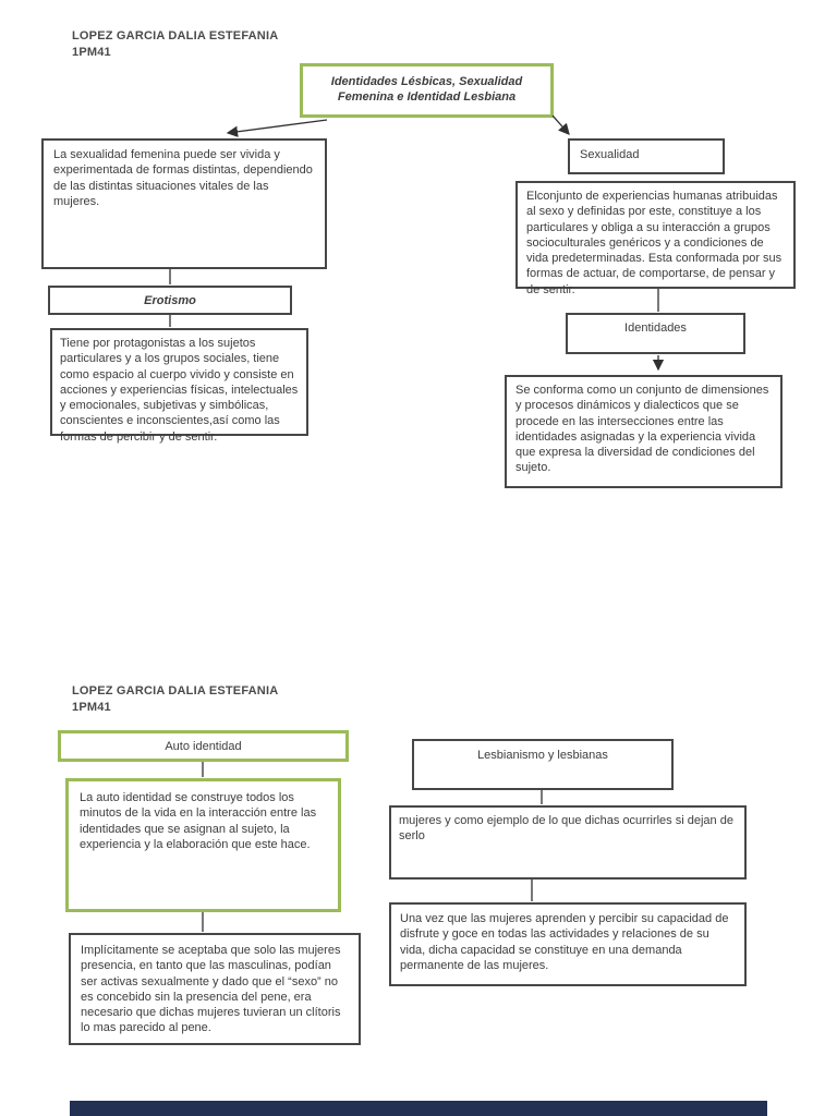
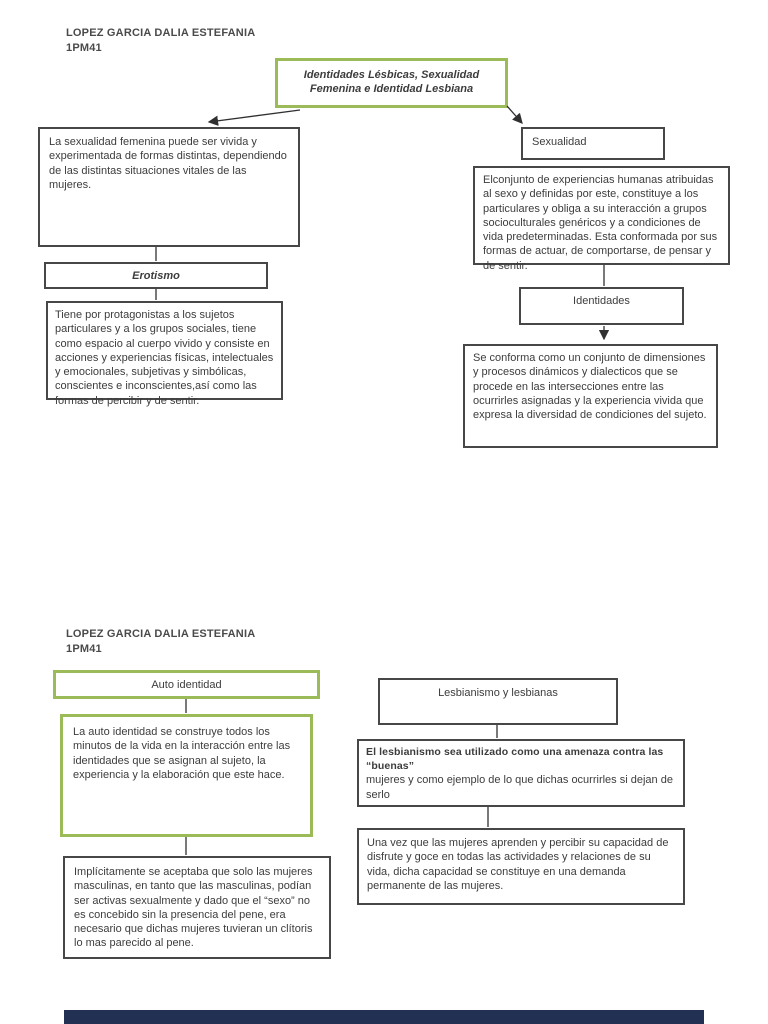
  LOPEZ GARCIA DALIA ESTEFANIA
  1PM41
  Identidades Lésbicas, Sexualidad Femenina e Identidad Lesbiana
  La sexualidad femenina puede ser vivida y experimentada de formas distintas, dependiendo de las distintas situaciones vitales de las mujeres.
  Erotismo
  Tiene por protagonistas a los sujetos particulares y a los grupos sociales, tiene como espacio al cuerpo vivido y consiste en acciones y experiencias físicas, intelectuales y emocionales, subjetivas y simbólicas, conscientes e inconscientes,así como las formas de percibir y de sentir.
  Sexualidad
  Elconjunto de experiencias humanas atribuidas al sexo y definidas por este, constituye a los particulares y obliga a su interacción a grupos socioculturales genéricos y a condiciones de vida predeterminadas. Esta conformada por sus formas de actuar, de comportarse, de pensar y de sentir.
  Identidades
- Se conforma como un conjunto de dimensiones y procesos dinámicos y dialecticos que se procede en las intersecciones entre las identidades asignadas y la experiencia vivida que expresa la diversidad de condiciones del sujeto.
+ Se conforma como un conjunto de dimensiones y procesos dinámicos y dialecticos que se procede en las intersecciones entre las ocurrirles asignadas y la experiencia vivida que expresa la diversidad de condiciones del sujeto.
  LOPEZ GARCIA DALIA ESTEFANIA
  1PM41
  Auto identidad
  La auto identidad se construye todos los minutos de la vida en la interacción entre las identidades que se asignan al sujeto, la experiencia y la elaboración que este hace.
- Implícitamente se aceptaba que solo las mujeres presencia, en tanto que las masculinas, podían ser activas sexualmente y dado que el “sexo” no es concebido sin la presencia del pene, era necesario que dichas mujeres tuvieran un clítoris lo mas parecido al pene.
+ Implícitamente se aceptaba que solo las mujeres masculinas, en tanto que las masculinas, podían ser activas sexualmente y dado que el “sexo” no es concebido sin la presencia del pene, era necesario que dichas mujeres tuvieran un clítoris lo mas parecido al pene.
  Lesbianismo y lesbianas
+ El lesbianismo sea utilizado como una amenaza contra las “buenas”
  mujeres y como ejemplo de lo que dichas ocurrirles si dejan de serlo
  Una vez que las mujeres aprenden y percibir su capacidad de disfrute y goce en todas las actividades y relaciones de su vida, dicha capacidad se constituye en una demanda permanente de las mujeres.
